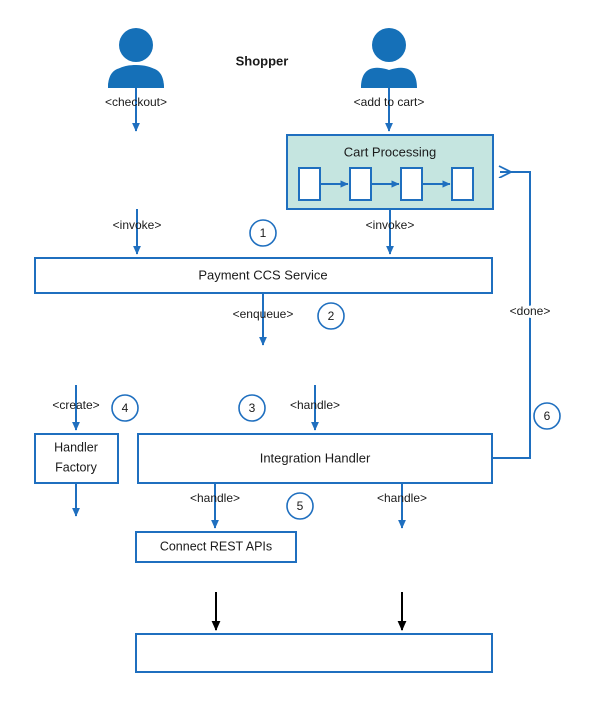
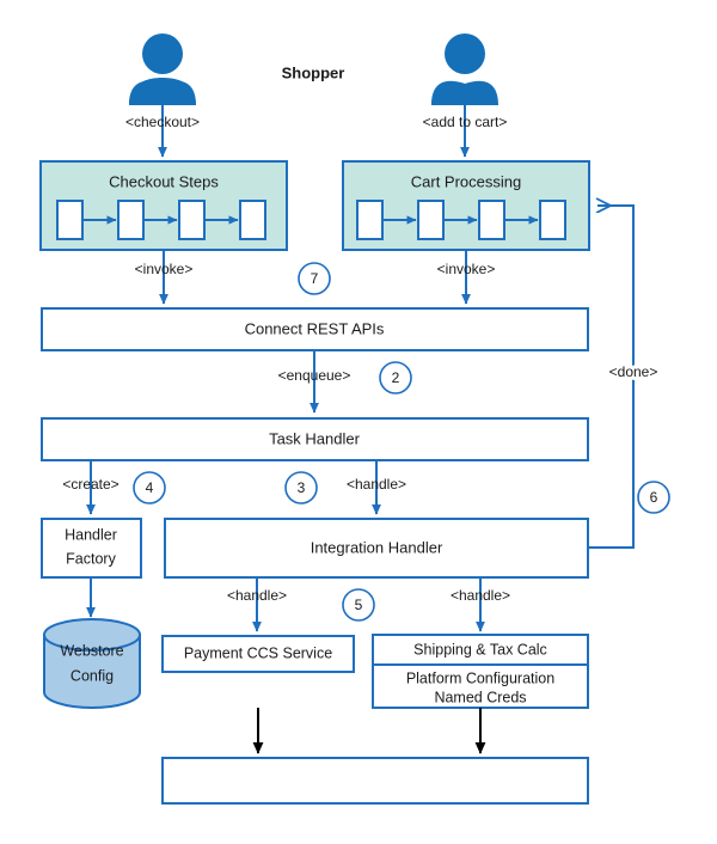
  Shopper
  <checkout>
  <add to cart>
+ Checkout Steps
  Cart Processing
  <invoke>
  <invoke>
- Payment CCS Service
+ Connect REST APIs
  <enqueue>
+ Task Handler
  <create>
  <handle>
  Handler
  Factory
  Integration Handler
+ Webstore
+ Config
  <handle>
  <handle>
- Connect REST APIs
+ Payment CCS Service
+ Shipping & Tax Calc
+ Platform Configuration
+ Named Creds
  <done>
- 1
+ 7
  2
  3
  4
  5
  6
